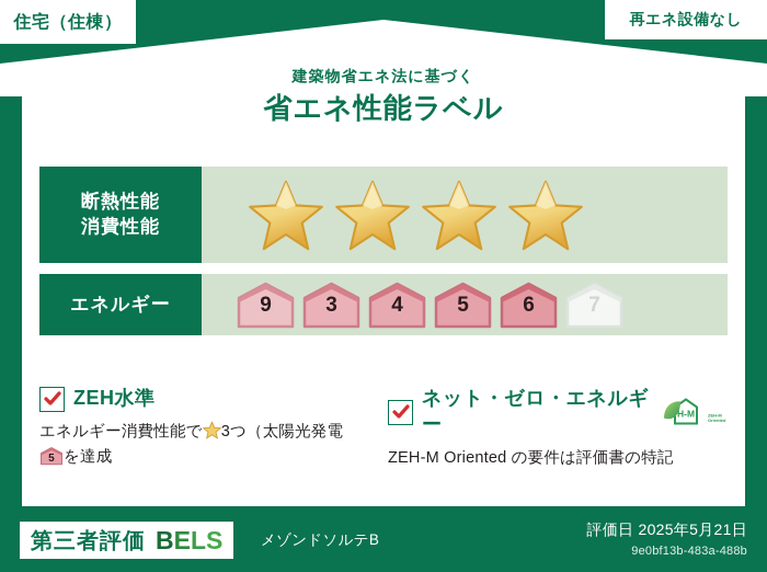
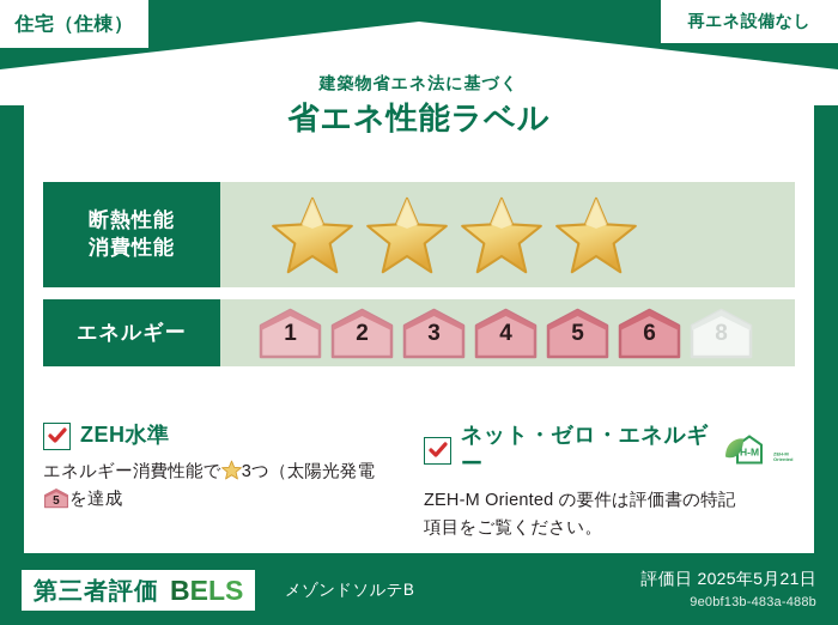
  住宅（住棟）
  再エネ設備なし
  建築物省エネ法に基づく
  省エネ性能ラベル
  断熱性能
  消費性能
  エネルギー
- 9
+ 1
+ 2
  3
  4
  5
  6
- 7
+ 8
  ZEH水準
  エネルギー消費性能で 3つ（太陽光発電
  5
  を達成
  ネット・ゼロ・エネルギー
  H-M
  ZEH-M Oriented の要件は評価書の特記
+ 項目をご覧ください。
  第三者評価
  BELS
  メゾンドソルテB
  評価日 2025年5月21日
  9e0bf13b-483a-488b
